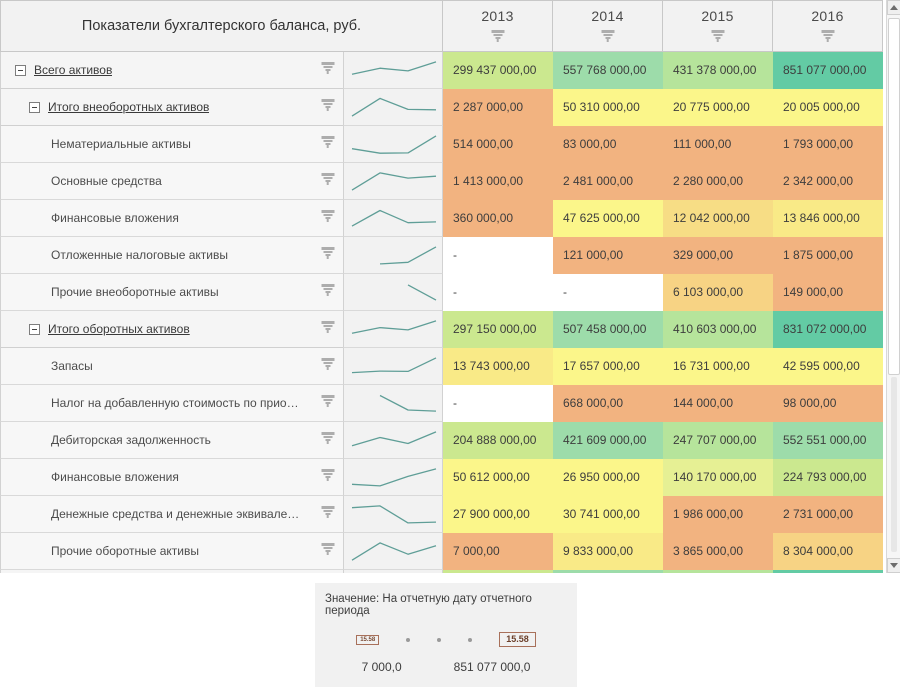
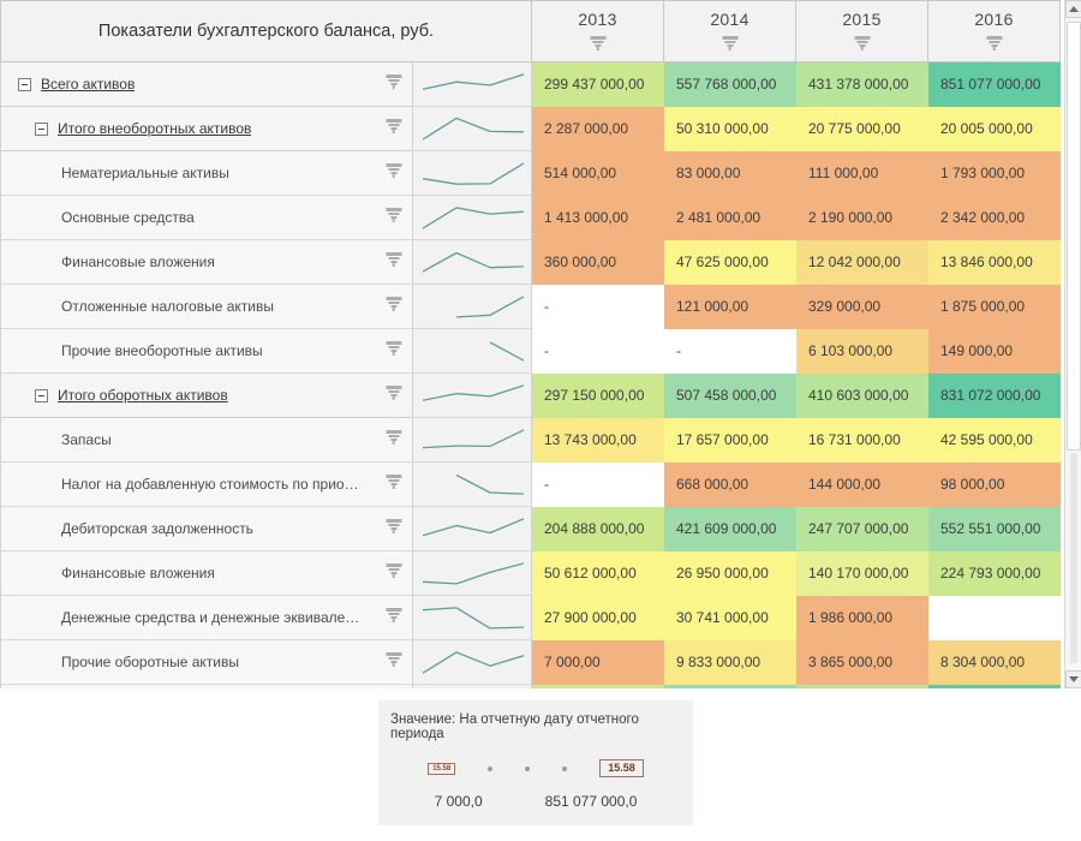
  Показатели бухгалтерского баланса, руб.
  2013
  2014
  2015
  2016
  Всего активов
  299 437 000,00
  557 768 000,00
  431 378 000,00
  851 077 000,00
  Итого внеоборотных активов
  2 287 000,00
  50 310 000,00
  20 775 000,00
  20 005 000,00
  Нематериальные активы
  514 000,00
  83 000,00
  111 000,00
  1 793 000,00
  Основные средства
  1 413 000,00
  2 481 000,00
- 2 280 000,00
+ 2 190 000,00
  2 342 000,00
  Финансовые вложения
  360 000,00
  47 625 000,00
  12 042 000,00
  13 846 000,00
  Отложенные налоговые активы
  -
  121 000,00
  329 000,00
  1 875 000,00
  Прочие внеоборотные активы
  -
  -
  6 103 000,00
  149 000,00
  Итого оборотных активов
  297 150 000,00
  507 458 000,00
  410 603 000,00
  831 072 000,00
  Запасы
  13 743 000,00
  17 657 000,00
  16 731 000,00
  42 595 000,00
  Налог на добавленную стоимость по приобр
  -
  668 000,00
  144 000,00
  98 000,00
  Дебиторская задолженность
  204 888 000,00
  421 609 000,00
  247 707 000,00
  552 551 000,00
  Финансовые вложения
  50 612 000,00
  26 950 000,00
  140 170 000,00
  224 793 000,00
  Денежные средства и денежные эквивалент
  27 900 000,00
  30 741 000,00
  1 986 000,00
- 2 731 000,00
  Прочие оборотные активы
  7 000,00
  9 833 000,00
  3 865 000,00
  8 304 000,00
  Значение: На отчетную дату отчетного периода
  15.58
  7 000,0
  851 077 000,0
